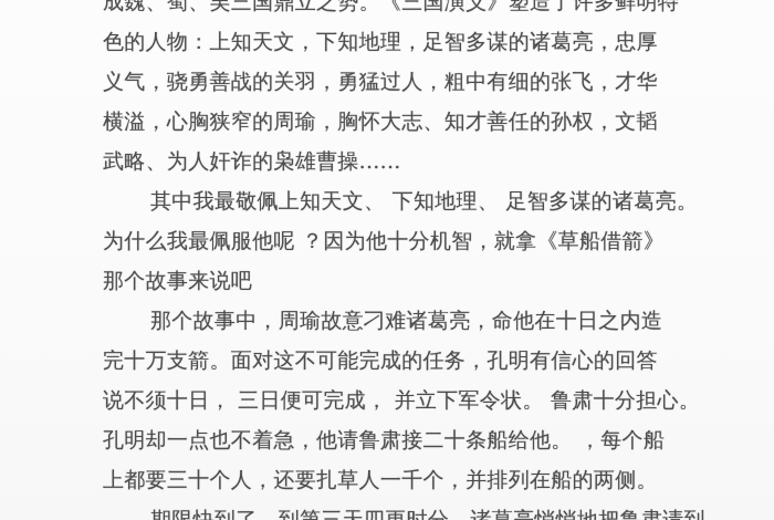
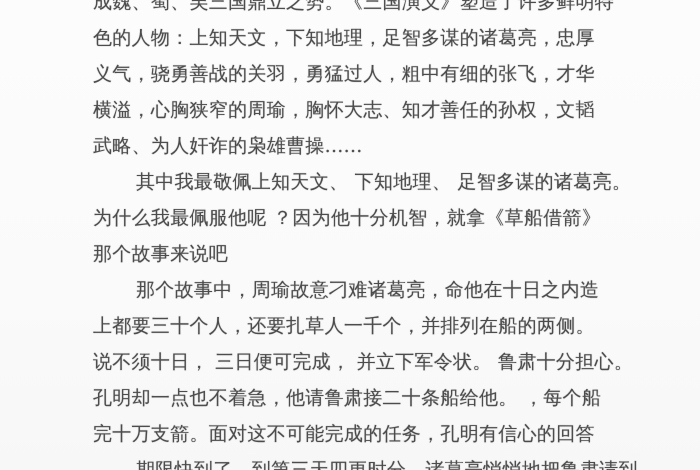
  成魏、蜀、吴三国鼎立之势。《三国演义》塑造了许多鲜明特
  色的人物：上知天文，下知地理，足智多谋的诸葛亮，忠厚
  义气，骁勇善战的关羽，勇猛过人，粗中有细的张飞，才华
  横溢，心胸狭窄的周瑜，胸怀大志、知才善任的孙权，文韬
  武略、为人奸诈的枭雄曹操......
  其中我最敬佩上知天文、 下知地理、 足智多谋的诸葛亮。
  为什么我最佩服他呢 ？因为他十分机智，就拿《草船借箭》
  那个故事来说吧
  那个故事中，周瑜故意刁难诸葛亮，命他在十日之内造
- 完十万支箭。面对这不可能完成的任务，孔明有信心的回答
+ 上都要三十个人，还要扎草人一千个，并排列在船的两侧。
  说不须十日， 三日便可完成， 并立下军令状。 鲁肃十分担心。
  孔明却一点也不着急，他请鲁肃接二十条船给他。 ，每个船
- 上都要三十个人，还要扎草人一千个，并排列在船的两侧。
+ 完十万支箭。面对这不可能完成的任务，孔明有信心的回答
